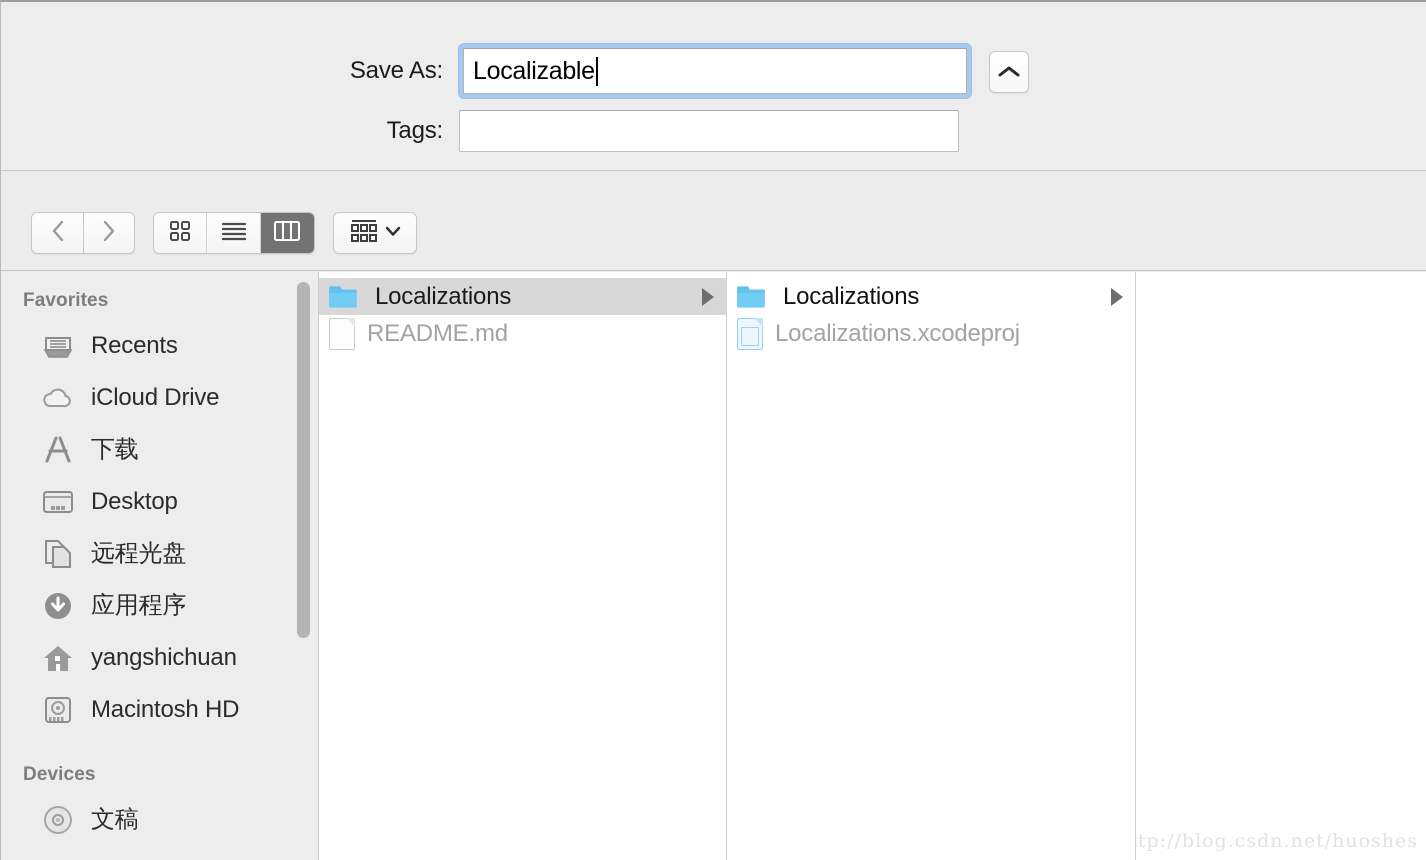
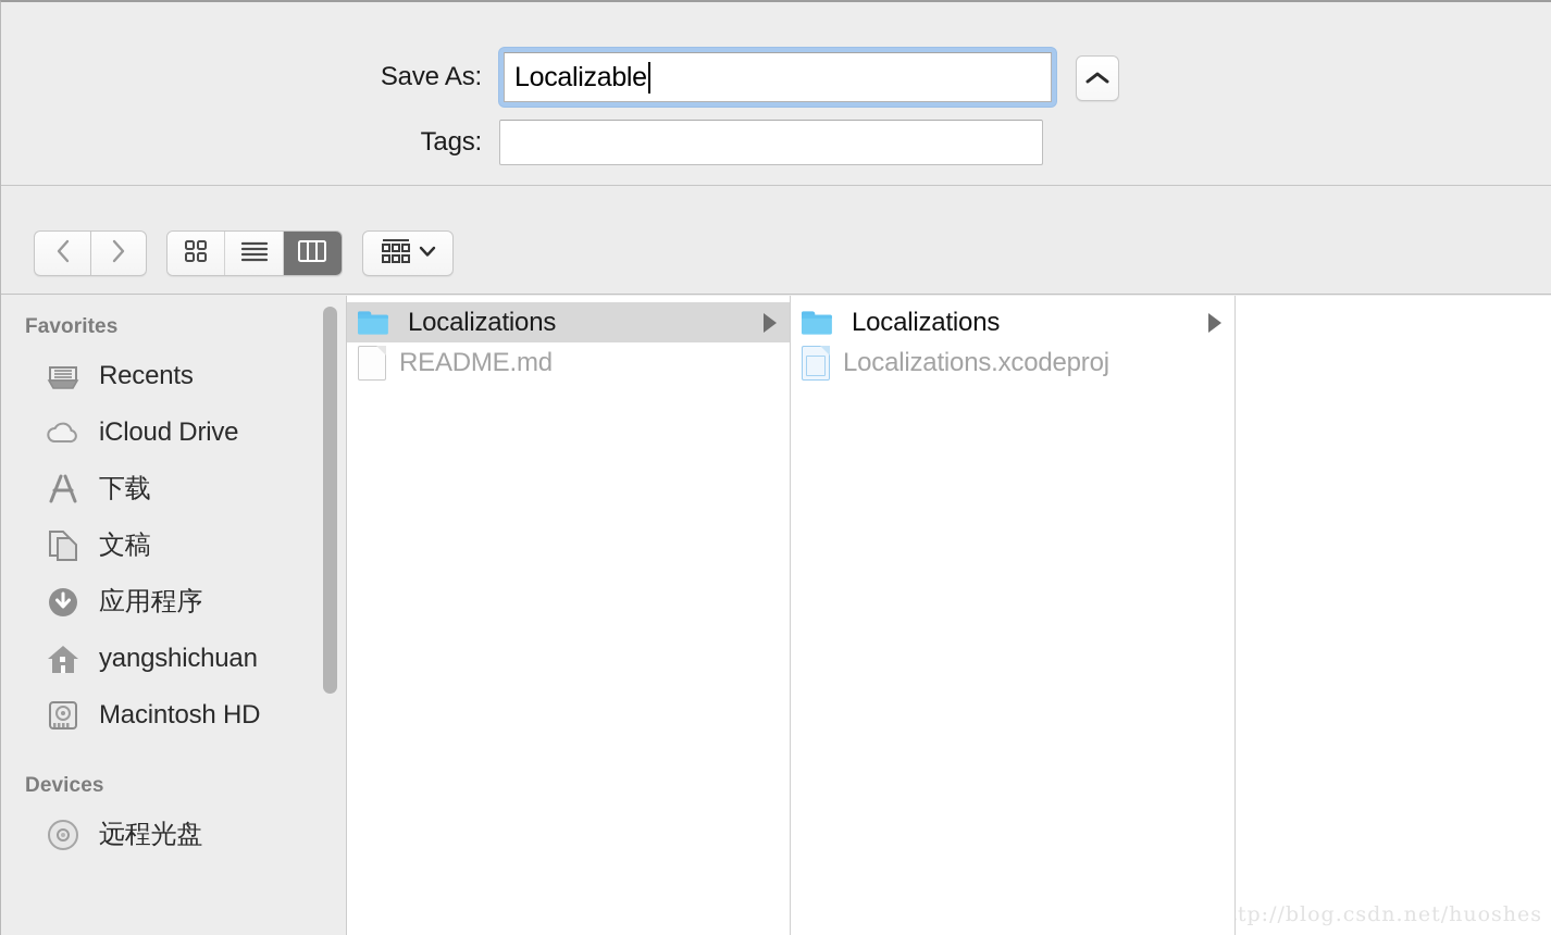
  Save As:
  Localizable
  Tags:
  Favorites
  Recents
  iCloud Drive
  下载
- Desktop
- 远程光盘
+ 文稿
  应用程序
  yangshichuan
  Macintosh HD
  Devices
- 文稿
+ 远程光盘
  Localizations
  README.md
  Localizations
  Localizations.xcodeproj
  tp://blog.csdn.net/huoshes
